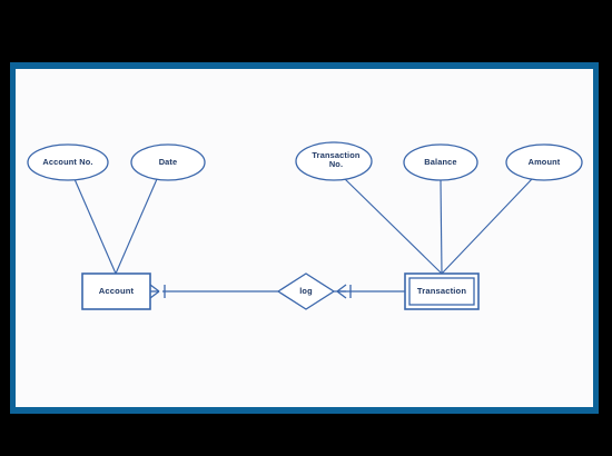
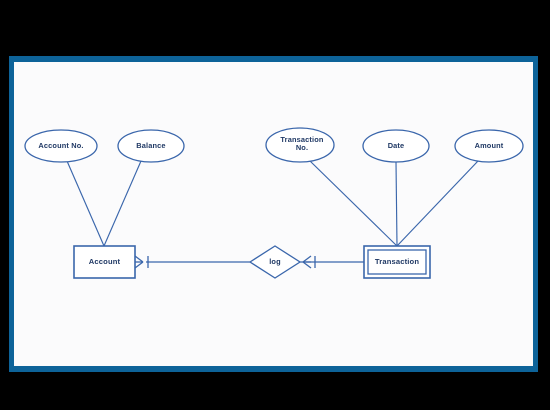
  Account No.
- Date
+ Balance
  Transaction
  No.
- Balance
+ Date
  Amount
  Account
  Transaction
  log
